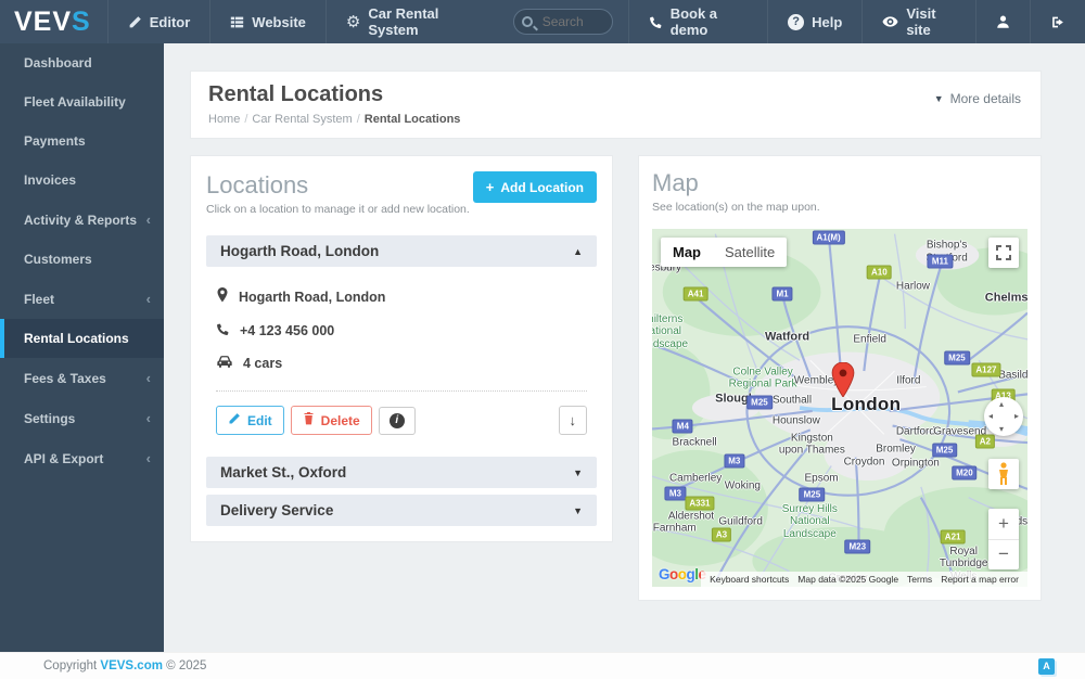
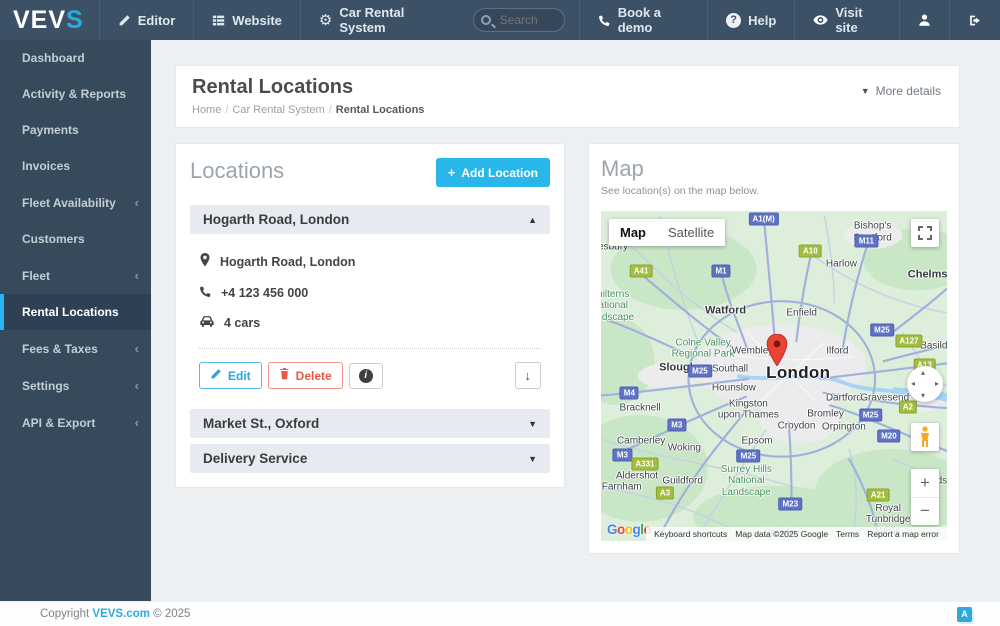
  VEV
  S
  Editor
  Website
  ⚙
  Car Rental System
  Search
  Book a demo
  ?
  Help
  Visit site
  Dashboard
- Fleet Availability
+ Activity & Reports
  Payments
  Invoices
- Activity & Reports
+ Fleet Availability
  ‹
  Customers
  Fleet
  ‹
  Rental Locations
  Fees & Taxes
  ‹
  Settings
  ‹
  API & Export
  ‹
  Rental Locations
  Home / Car Rental System / Rental Locations
  ▼
  More details
  Locations
- Click on a location to manage it or add new location.
  +
  Add Location
  Hogarth Road, London
  ▲
  Hogarth Road, London
  +4 123 456 000
  4 cars
  Edit
  Delete
  i
  ↓
  Market St., Oxford
  ▼
  Delivery Service
  ▼
  Map
- See location(s) on the map upon.
+ See location(s) on the map below.
  Bishop's
  Harlow
  ilterns
  ational
  Watford
  Enfield
  Basild
  Colne Valley
  Regional Park
  Wemble
  Ilford
  Sloug
  Southall
  London
  Hounslow
  Dartford
  Gravesend
  Bracknell
  Kingston
  upon Thames
  Bromley
  Croydon
  Orpington
  Camberley
  Epsom
  Woking
  Aldershot
  Guildford
  Surrey Hills
  National
  Landscape
  Farnham
  Royal
  Tunbridge
  Wells
  Crawley
  A1(M)
  M11
  A10
  A41
  M1
  M25
  A127
  M25
  M4
  A2
  M25
  M3
  M20
  M3
  M25
  A331
  A3
  A21
  M23
  Map
  Satellite
  ▴
  ▾
  ◂
  ▸
  +
  −
  Google
  Keyboard shortcuts
  Map data ©2025 Google
  Terms
  Report a map error
  Copyright VEVS.com © 2025
  A
